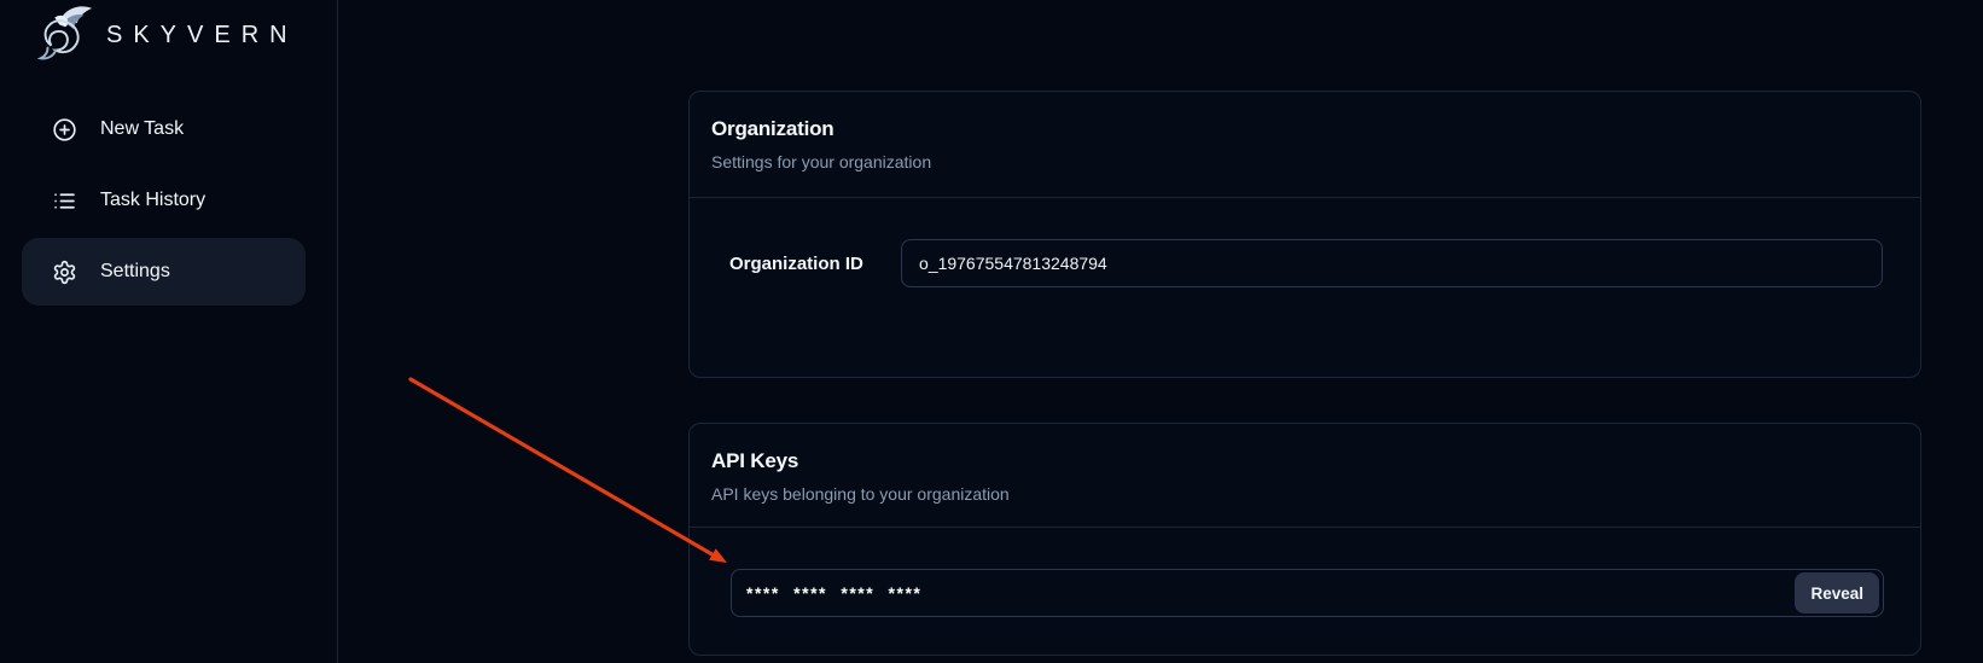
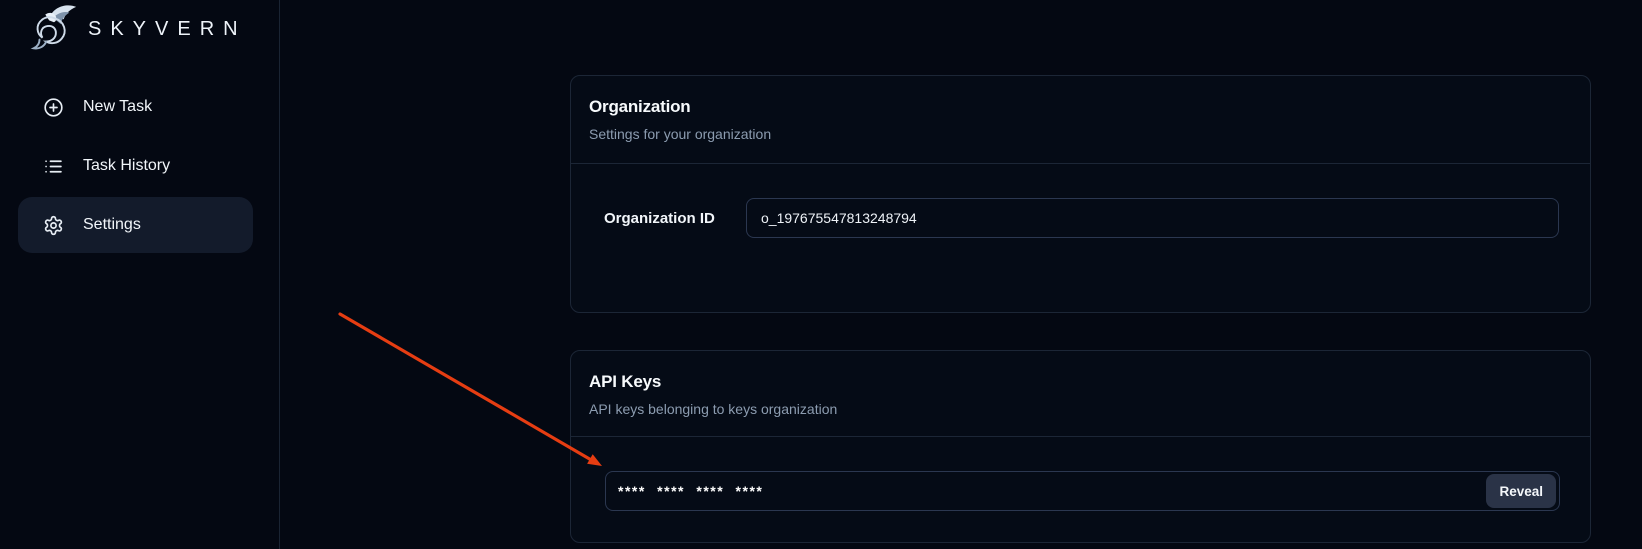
  SKYVERN
  New Task
  Task History
  Settings
  Organization
  Settings for your organization
  Organization ID
  o_197675547813248794
  API Keys
- API keys belonging to your organization
+ API keys belonging to keys organization
  **** **** **** ****
  Reveal
